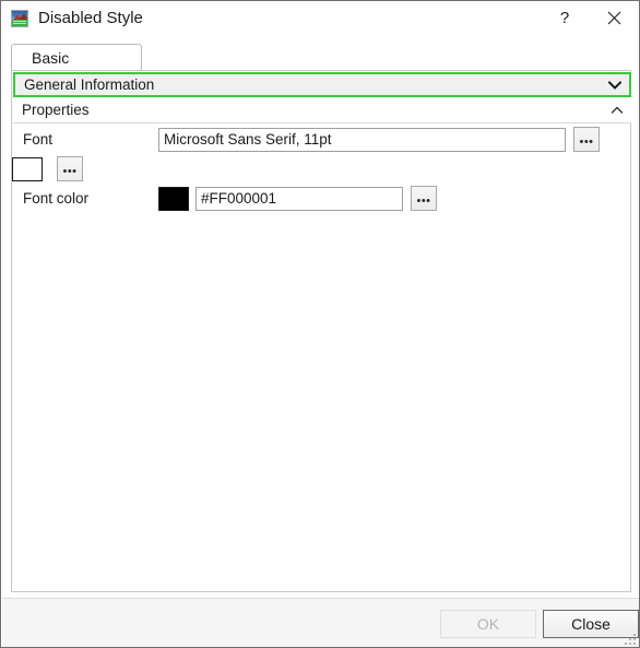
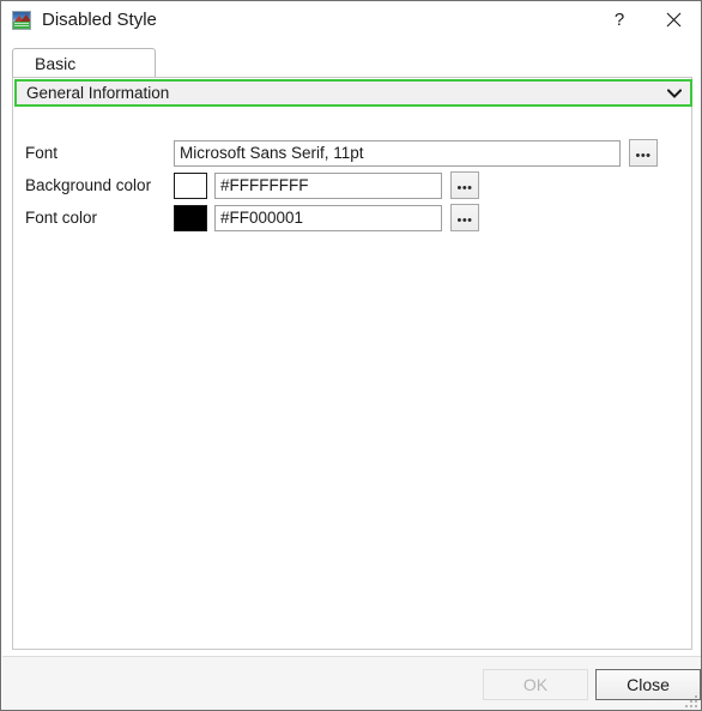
  Disabled Style
  ?
  Basic
  General Information
- Properties
  Font
  Microsoft Sans Serif, 11pt
  •••
+ Background color
+ #FFFFFFFF
  •••
  Font color
  #FF000001
  •••
  OK
  Close
